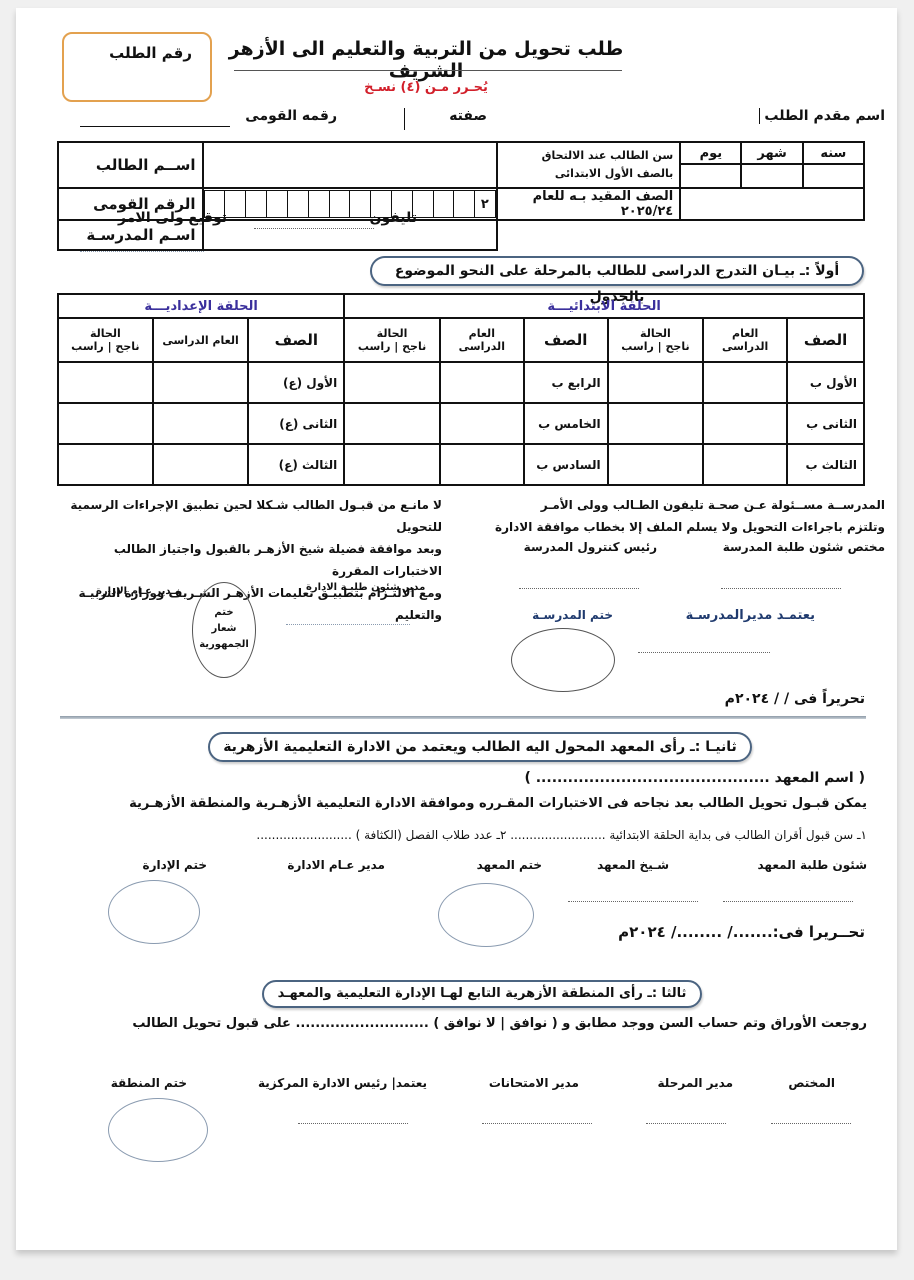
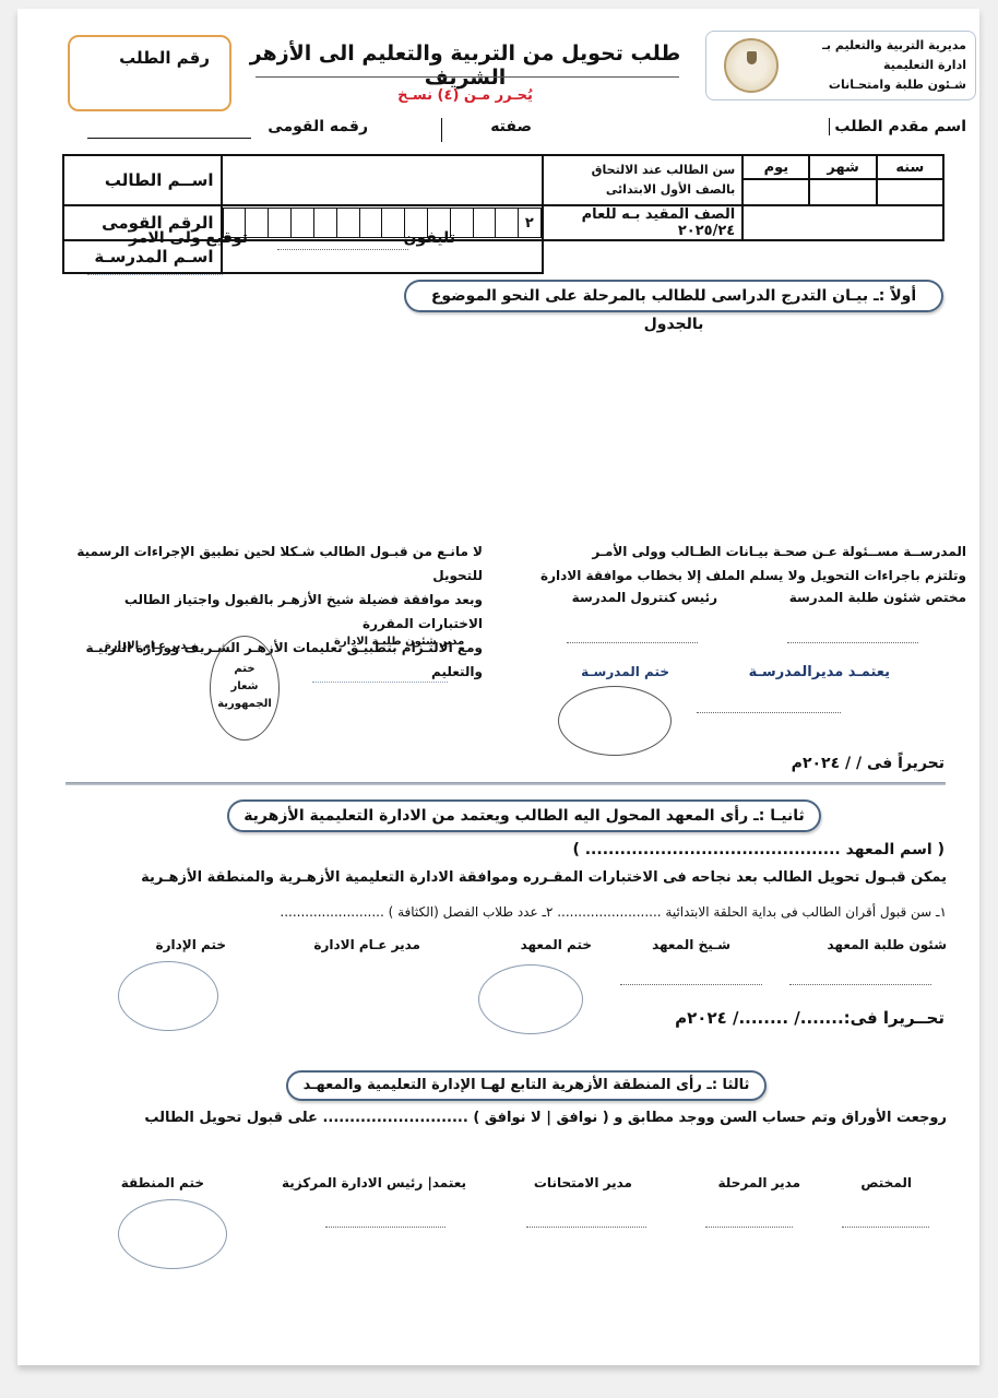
  رقم الطلب
  طلب تحويل من التربية والتعليم الى الأزهر الشريف
  يُحـرر مـن (٤) نسـخ
+ مديرية التربية والتعليم بـ
+ ادارة التعليمية
+ شـئون طلبة وامتحـانات
  اسم مقدم الطلب
  صفته
  رقمه القومى
  اســم الطالب		سن الطالب عند الالتحاق بالصف الأول الابتدائى	يوم	شهر	سنه
  الرقم القومى
  ٢
  		الصف المقيد بـه للعام ٢٠٢٥/٢٤
  اسـم المدرسـة
  تليفون
  توقيع ولى الامر
  أولاً :ـ بيـان التدرج الدراسى للطالب بالمرحلة على النحو الموضوع بالجدول
- الحلقة الإعداديـــة	الحلقة الابتدائيـــة
- الحالةناجح | راسب	العام الدراسى	الصف	الحالةناجح | راسب	العامالدراسى	الصف	الحالةناجح | راسب	العامالدراسى	الصف
- 		الأول (ع)			الرابع ب			الأول ب
- 		الثانى (ع)			الخامس ب			الثانى ب
- 		الثالث (ع)			السادس ب			الثالث ب
- المدرســة مســئولة عـن صحـة تليفون الطـالب وولى الأمـر
+ المدرســة مســئولة عـن صحـة بيـانات الطـالب وولى الأمـر
  وتلتزم باجراءات التحويل ولا يسلم الملف إلا بخطاب موافقة الادارة
  مختص شئون طلبة المدرسة
  رئيس كنترول المدرسة
  يعتمـد مديرالمدرسـة
  ختم المدرسـة
  تحريراً فى / / ٢٠٢٤م
  لا مانـع من قبـول الطالب شـكلا لحين تطبيق الإجراءات الرسمية للتحويل
  وبعد موافقة فضيلة شيخ الأزهـر بالقبول واجتياز الطالب الاختبارات المقررة
  ومع الالتـزام بتطبيـق تعليمات الأزهـر الشـريف ووزارة التربيـة والتعليم
  مدير شئون طلبـة الادارة
  مـدير عـام الادارة
  ختم
  شعار الجمهورية
  ثانيـا :ـ رأى المعهد المحول اليه الطالب ويعتمد من الادارة التعليمية الأزهرية
  ( اسم المعهد ............................................ )
  يمكن قبـول تحويل الطالب بعد نجاحه فى الاختبارات المقـرره وموافقة الادارة التعليمية الأزهـرية والمنطقة الأزهـرية
  ١ـ سن قبول أقران الطالب فى بداية الحلقة الابتدائية ......................... ٢ـ عدد طلاب الفصل (الكثافة ) .........................
  شئون طلبة المعهد
  شـيخ المعهد
  ختم المعهد
  مدير عـام الادارة
  ختم الإدارة
  تحــريرا فى:......./ ......../ ٢٠٢٤م
  ثالثا :ـ رأى المنطقة الأزهرية التابع لهـا الإدارة التعليمية والمعهـد
  روجعت الأوراق وتم حساب السن ووجد مطابق و ( نوافق | لا نوافق ) ........................... على قبول تحويل الطالب
  المختص
  مدير المرحلة
  مدير الامتحانات
  يعتمد| رئيس الادارة المركزية
  ختم المنطقة
